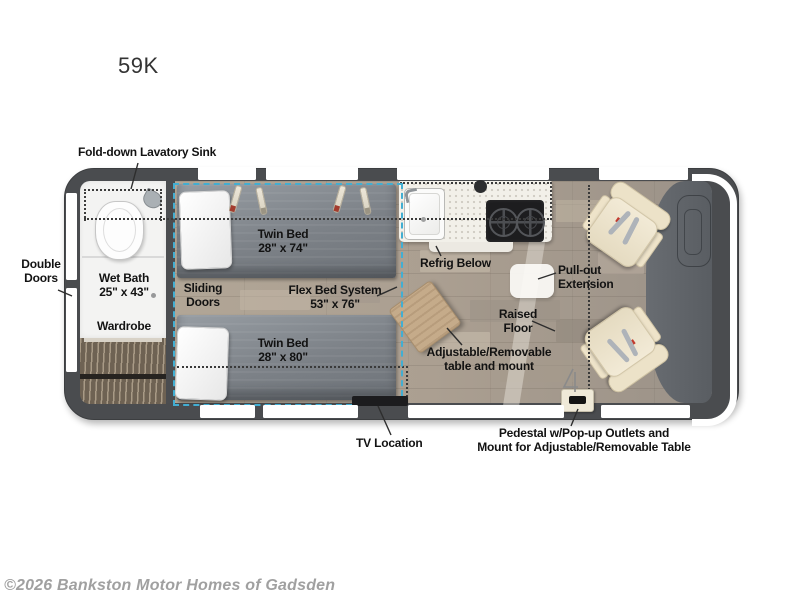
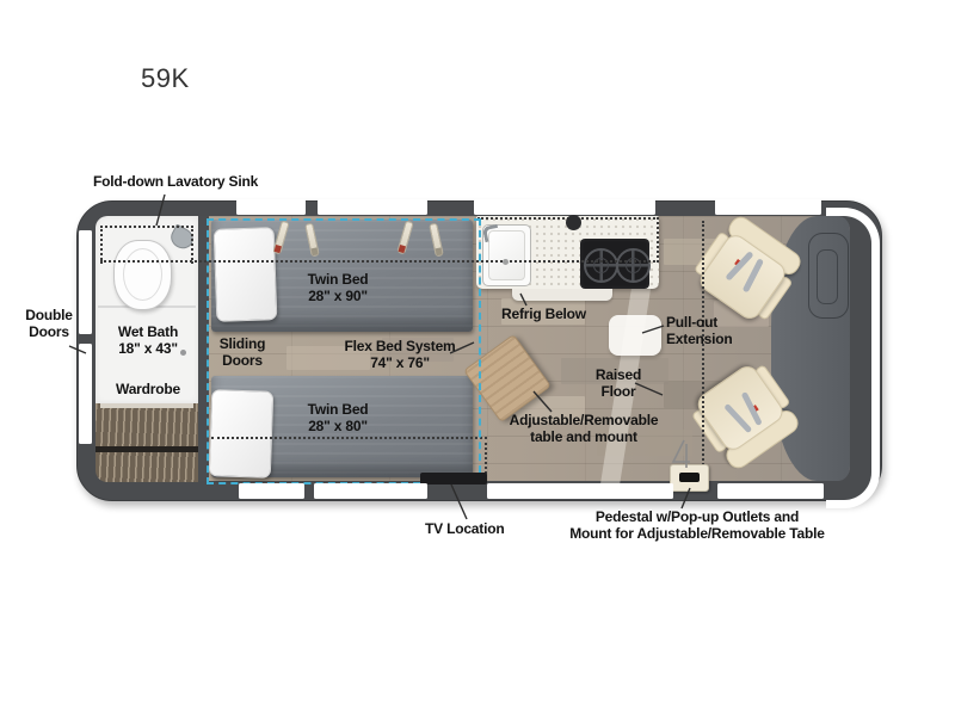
  59K
  Fold-down Lavatory Sink
  Double Doors
  Wet Bath
- 25" x 43"
+ 18" x 43"
  Wardrobe
  Sliding Doors
  Twin Bed
- 28" x 74"
+ 28" x 90"
  Twin Bed
  28" x 80"
  Flex Bed System
- 53" x 76"
+ 74" x 76"
  Refrig Below
  Pull-out Extension
  Raised Floor
  Adjustable/Removable table and mount
  TV Location
  Pedestal w/Pop-up Outlets and
  Mount for Adjustable/Removable Table
- ©2026 Bankston Motor Homes of Gadsden
